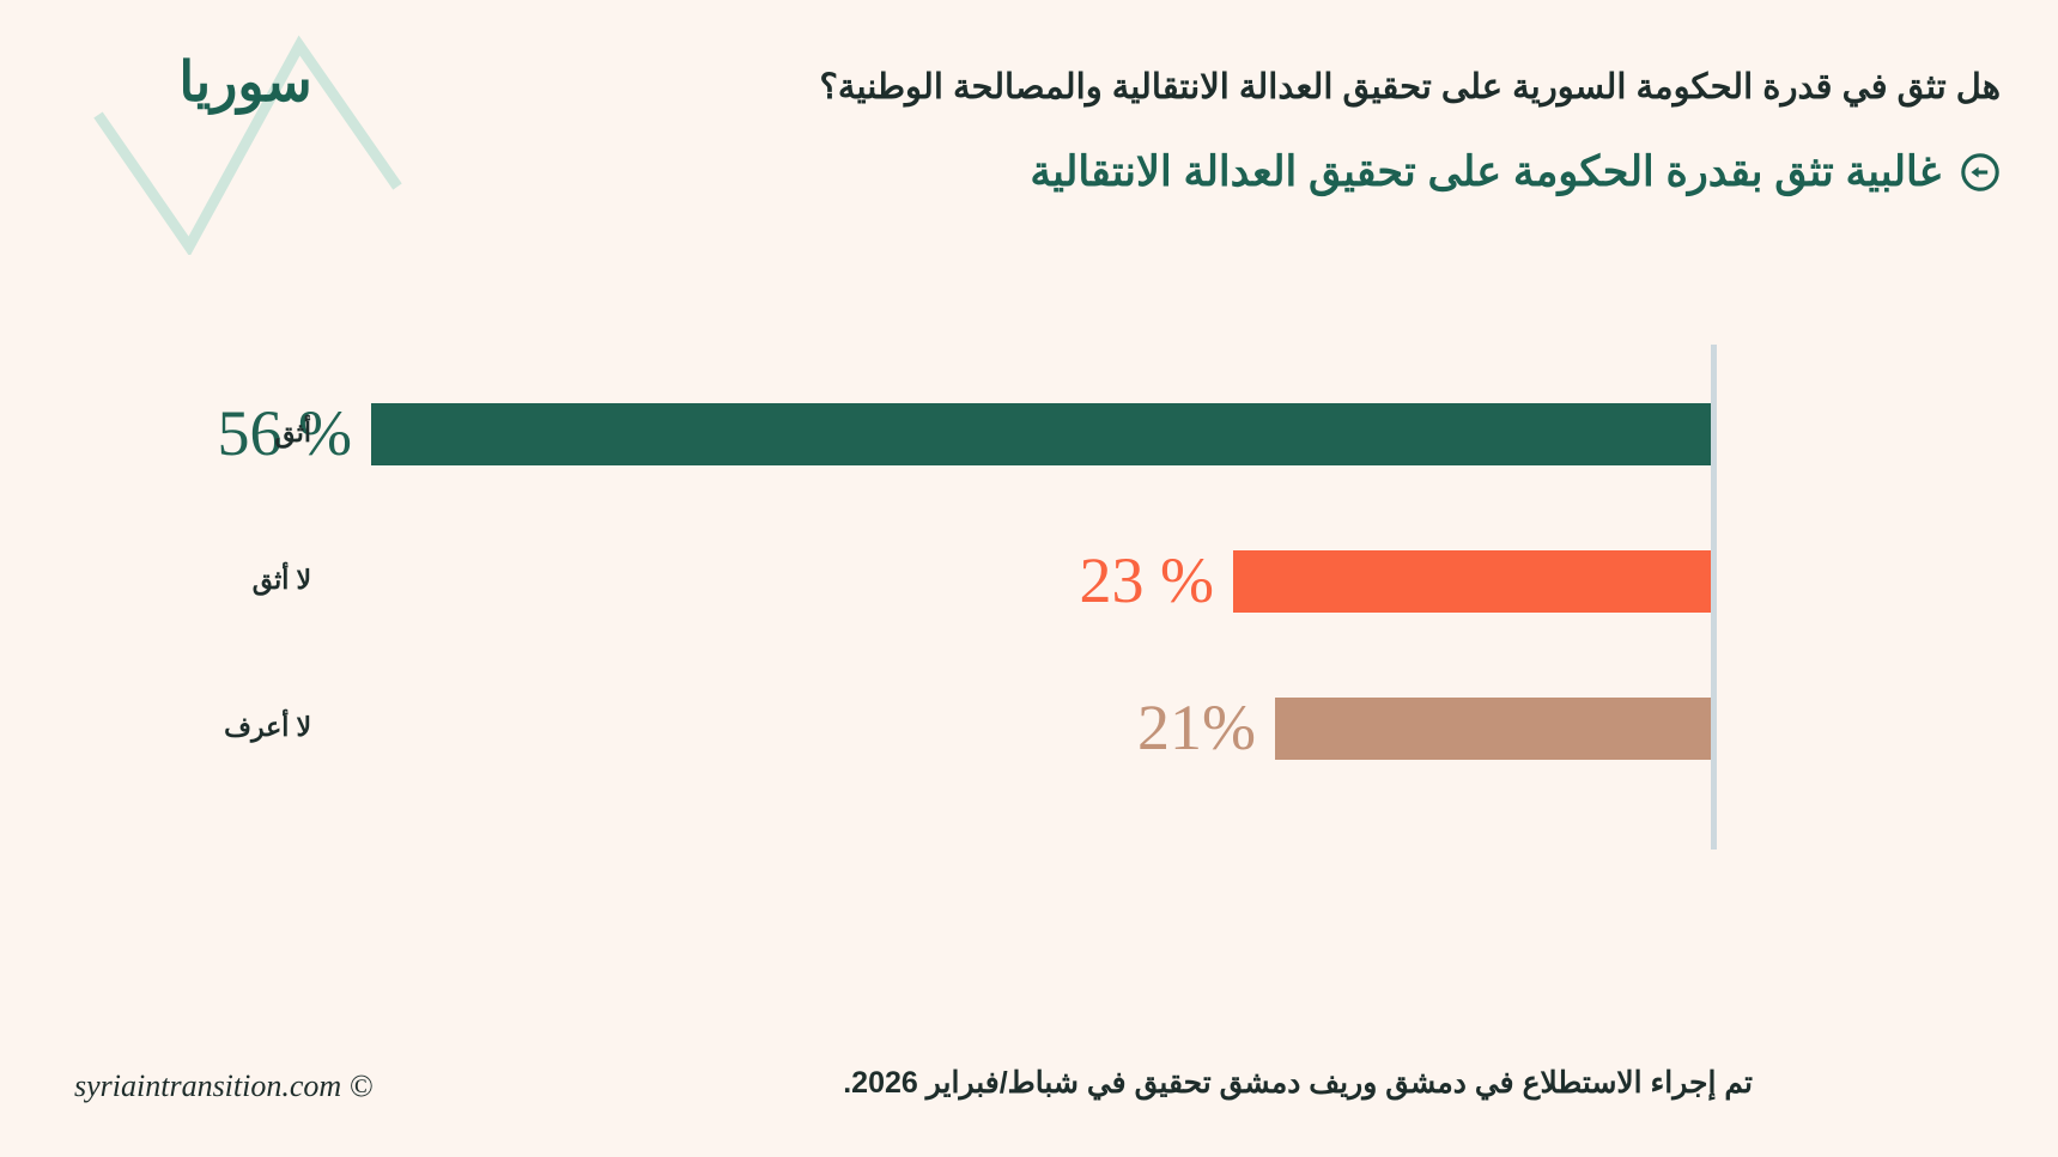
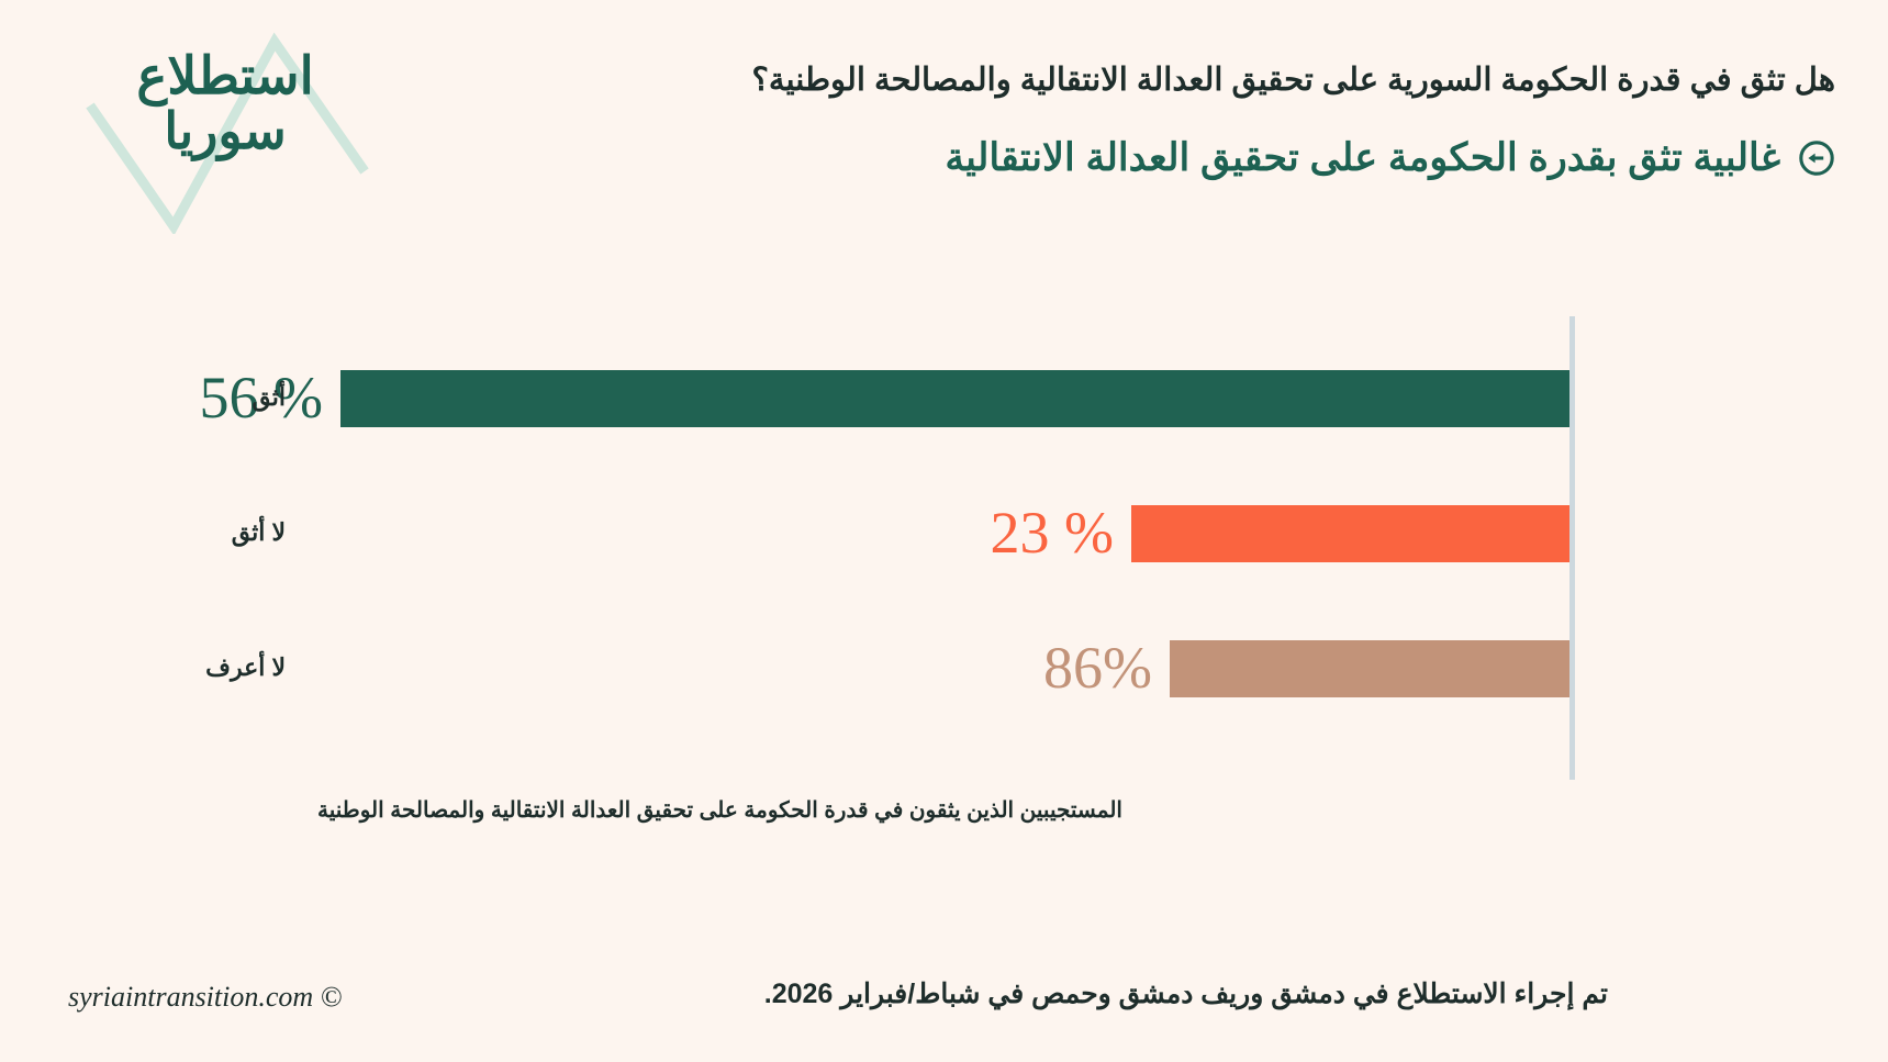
+ استطلاع
  سوريا
  هل تثق في قدرة الحكومة السورية على تحقيق العدالة الانتقالية والمصالحة الوطنية؟
  غالبية تثق بقدرة الحكومة على تحقيق العدالة الانتقالية
  56 %
  أثق
  23 %
  لا أثق
- 21%
+ 86%
  لا أعرف
+ المستجيبين الذين يثقون في قدرة الحكومة على تحقيق العدالة الانتقالية والمصالحة الوطنية
  syriaintransition.com ©
- تم إجراء الاستطلاع في دمشق وريف دمشق تحقيق في شباط/فبراير 2026.
+ تم إجراء الاستطلاع في دمشق وريف دمشق وحمص في شباط/فبراير 2026.
